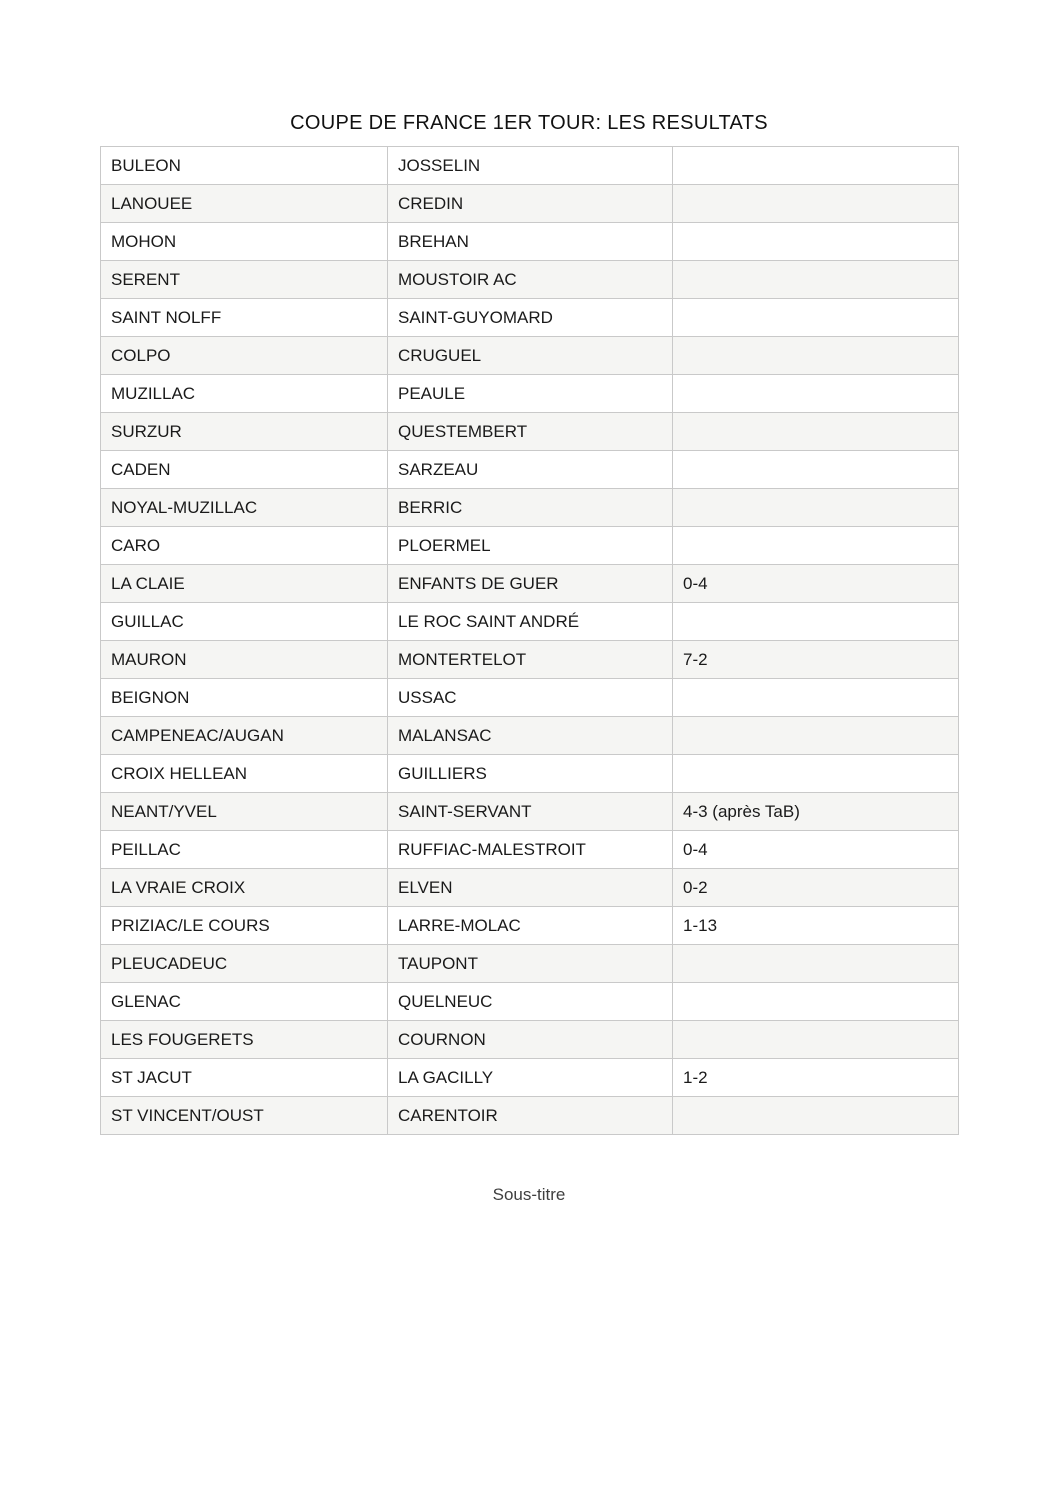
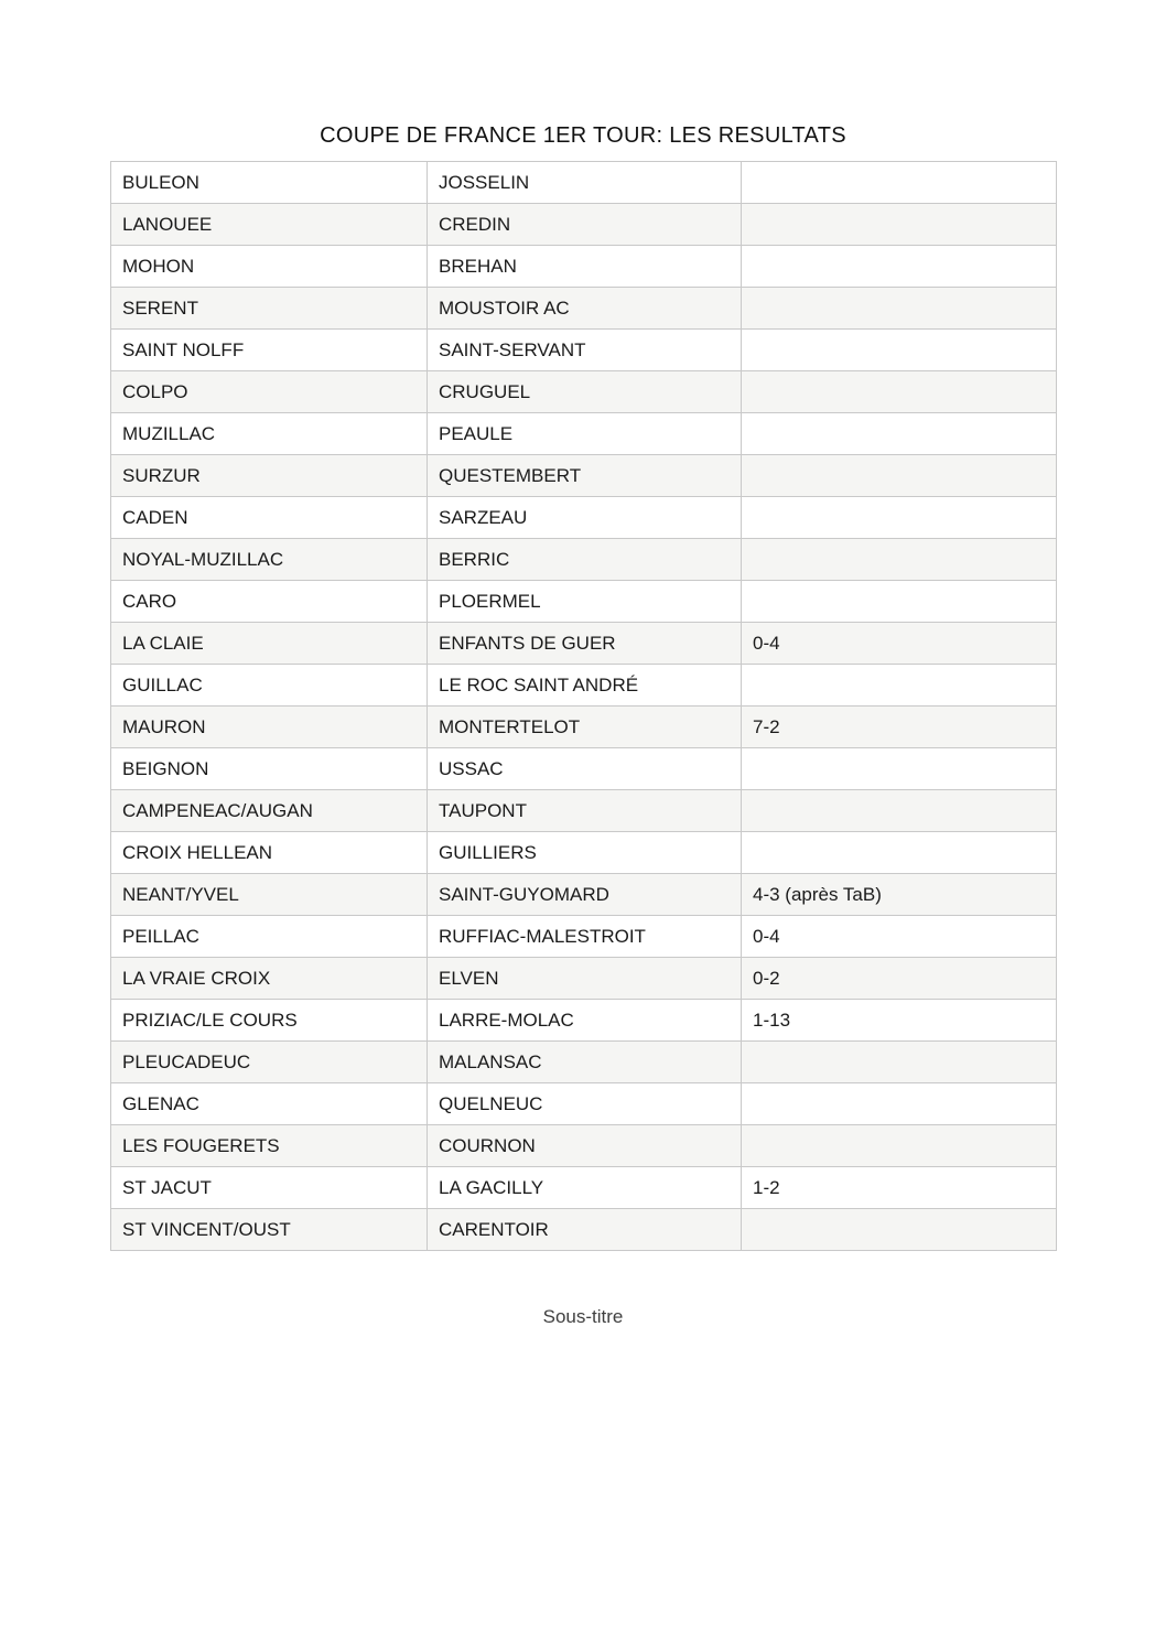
  COUPE DE FRANCE 1ER TOUR: LES RESULTATS
  BULEON	JOSSELIN
  LANOUEE	CREDIN
  MOHON	BREHAN
  SERENT	MOUSTOIR AC
- SAINT NOLFF	SAINT-GUYOMARD
+ SAINT NOLFF	SAINT-SERVANT
  COLPO	CRUGUEL
  MUZILLAC	PEAULE
  SURZUR	QUESTEMBERT
  CADEN	SARZEAU
  NOYAL-MUZILLAC	BERRIC
  CARO	PLOERMEL
  LA CLAIE	ENFANTS DE GUER	0-4
  GUILLAC	LE ROC SAINT ANDRÉ
  MAURON	MONTERTELOT	7-2
  BEIGNON	USSAC
- CAMPENEAC/AUGAN	MALANSAC
+ CAMPENEAC/AUGAN	TAUPONT
  CROIX HELLEAN	GUILLIERS
- NEANT/YVEL	SAINT-SERVANT	4-3 (après TaB)
+ NEANT/YVEL	SAINT-GUYOMARD	4-3 (après TaB)
  PEILLAC	RUFFIAC-MALESTROIT	0-4
  LA VRAIE CROIX	ELVEN	0-2
  PRIZIAC/LE COURS	LARRE-MOLAC	1-13
- PLEUCADEUC	TAUPONT
+ PLEUCADEUC	MALANSAC
  GLENAC	QUELNEUC
  LES FOUGERETS	COURNON
  ST JACUT	LA GACILLY	1-2
  ST VINCENT/OUST	CARENTOIR
  Sous-titre
